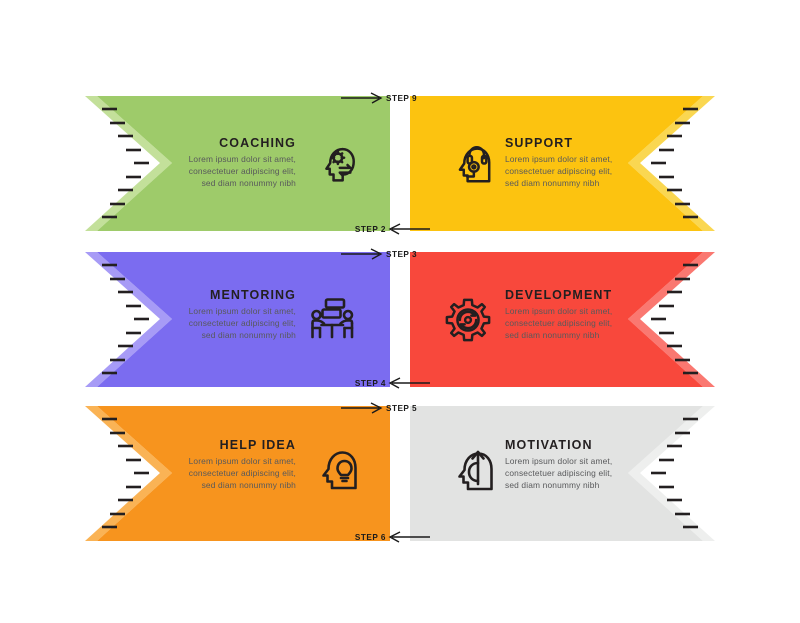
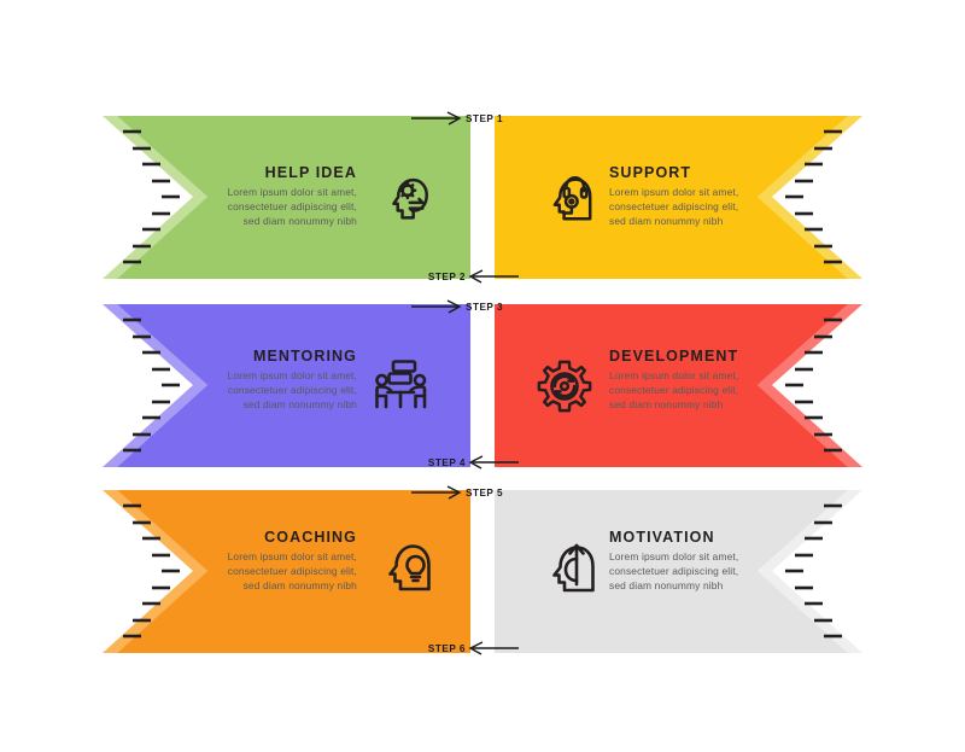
- COACHING
+ HELP IDEA
  Lorem ipsum dolor sit amet,
  consectetuer adipiscing elit,
  sed diam nonummy nibh
  SUPPORT
  Lorem ipsum dolor sit amet,
  consectetuer adipiscing elit,
  sed diam nonummy nibh
  MENTORING
  Lorem ipsum dolor sit amet,
  consectetuer adipiscing elit,
  sed diam nonummy nibh
  DEVELOPMENT
  Lorem ipsum dolor sit amet,
  consectetuer adipiscing elit,
  sed diam nonummy nibh
- HELP IDEA
+ COACHING
  Lorem ipsum dolor sit amet,
  consectetuer adipiscing elit,
  sed diam nonummy nibh
  MOTIVATION
  Lorem ipsum dolor sit amet,
  consectetuer adipiscing elit,
  sed diam nonummy nibh
- STEP 9
+ STEP 1
  STEP 2
  STEP 3
  STEP 4
  STEP 5
  STEP 6
